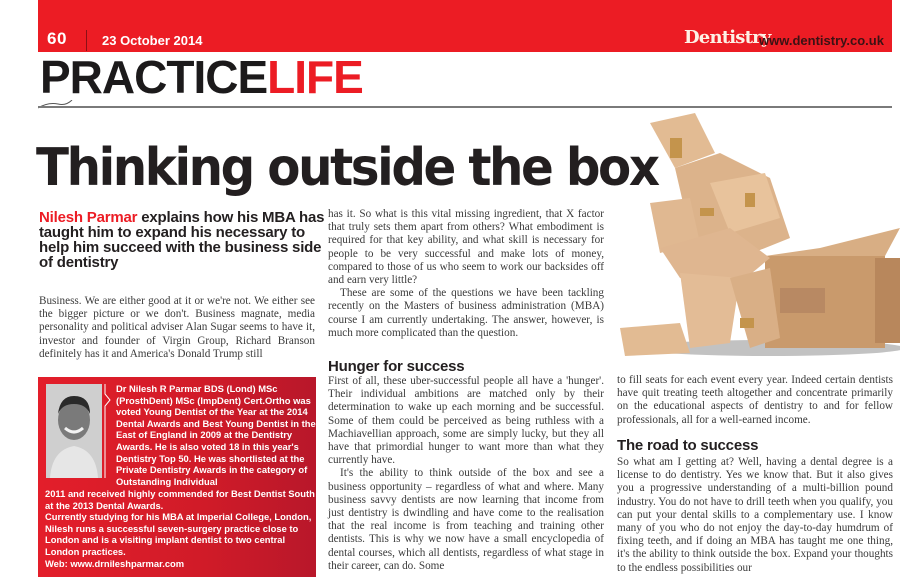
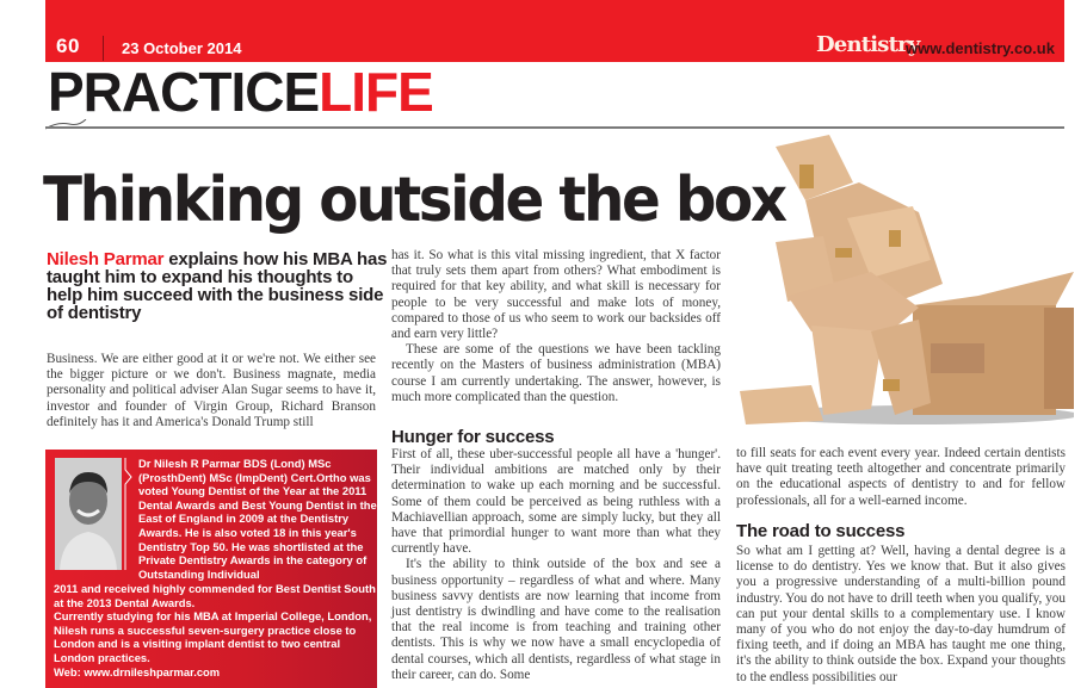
  60
  23 October 2014
  Dentistry
  www.dentistry.co.uk
  PRACTICELIFE
  Thinking outside the box
- Nilesh Parmar explains how his MBA has taught him to expand his necessary to help him succeed with the business side of dentistry
+ Nilesh Parmar explains how his MBA has taught him to expand his thoughts to help him succeed with the business side of dentistry
  Business. We are either good at it or we're not. We either see the bigger picture or we don't. Business magnate, media personality and political adviser Alan Sugar seems to have it, investor and founder of Virgin Group, Richard Branson definitely has it and America's Donald Trump still
- Dr Nilesh R Parmar BDS (Lond) MSc (ProsthDent) MSc (ImpDent) Cert.Ortho was voted Young Dentist of the Year at the 2014 Dental Awards and Best Young Dentist in the East of England in 2009 at the Dentistry Awards. He is also voted 18 in this year's Dentistry Top 50. He was shortlisted at the Private Dentistry Awards in the category of Outstanding Individual
+ Dr Nilesh R Parmar BDS (Lond) MSc (ProsthDent) MSc (ImpDent) Cert.Ortho was voted Young Dentist of the Year at the 2011 Dental Awards and Best Young Dentist in the East of England in 2009 at the Dentistry Awards. He is also voted 18 in this year's Dentistry Top 50. He was shortlisted at the Private Dentistry Awards in the category of Outstanding Individual
  2011 and received highly commended for Best Dentist South at the 2013 Dental Awards.
  Currently studying for his MBA at Imperial College, London, Nilesh runs a successful seven-surgery practice close to London and is a visiting implant dentist to two central London practices.
  Web: www.drnileshparmar.com
  has it. So what is this vital missing ingredient, that X factor that truly sets them apart from others? What embodiment is required for that key ability, and what skill is necessary for people to be very successful and make lots of money, compared to those of us who seem to work our backsides off and earn very little?
  These are some of the questions we have been tackling recently on the Masters of business administration (MBA) course I am currently undertaking. The answer, however, is much more complicated than the question.
  Hunger for success
  First of all, these uber-successful people all have a 'hunger'. Their individual ambitions are matched only by their determination to wake up each morning and be successful. Some of them could be perceived as being ruthless with a Machiavellian approach, some are simply lucky, but they all have that primordial hunger to want more than what they currently have.
  It's the ability to think outside of the box and see a business opportunity – regardless of what and where. Many business savvy dentists are now learning that income from just dentistry is dwindling and have come to the realisation that the real income is from teaching and training other dentists. This is why we now have a small encyclopedia of dental courses, which all dentists, regardless of what stage in their career, can do. Some
  to fill seats for each event every year. Indeed certain dentists have quit treating teeth altogether and concentrate primarily on the educational aspects of dentistry to and for fellow professionals, all for a well-earned income.
  The road to success
  So what am I getting at? Well, having a dental degree is a license to do dentistry. Yes we know that. But it also gives you a progressive understanding of a multi-billion pound industry. You do not have to drill teeth when you qualify, you can put your dental skills to a complementary use. I know many of you who do not enjoy the day-to-day humdrum of fixing teeth, and if doing an MBA has taught me one thing, it's the ability to think outside the box. Expand your thoughts to the endless possibilities our
